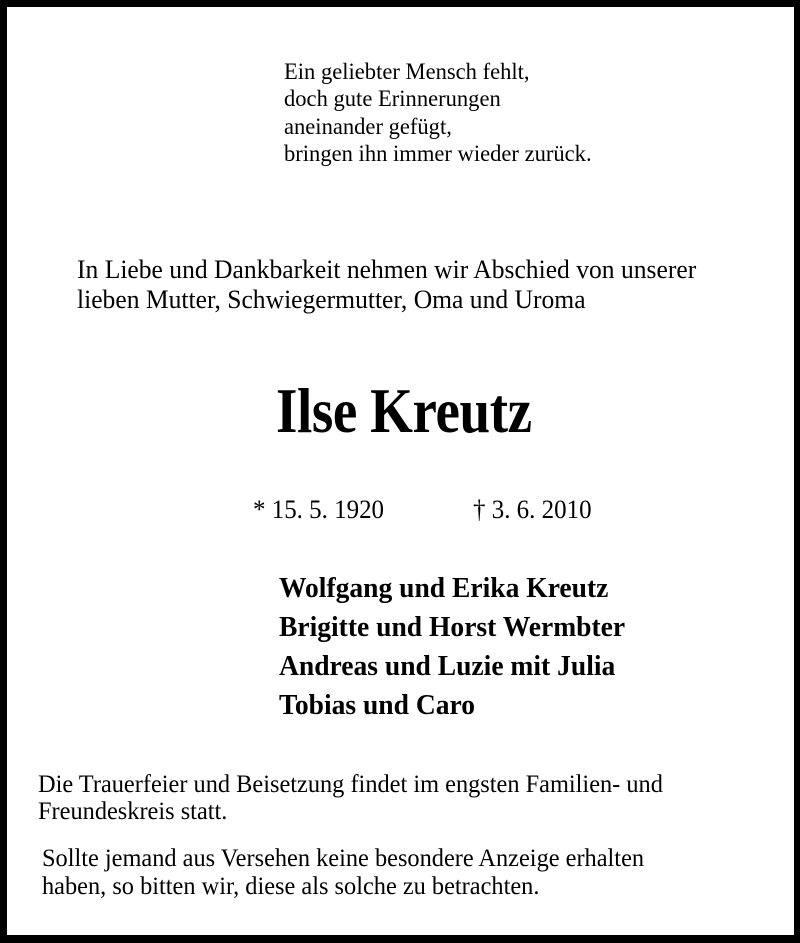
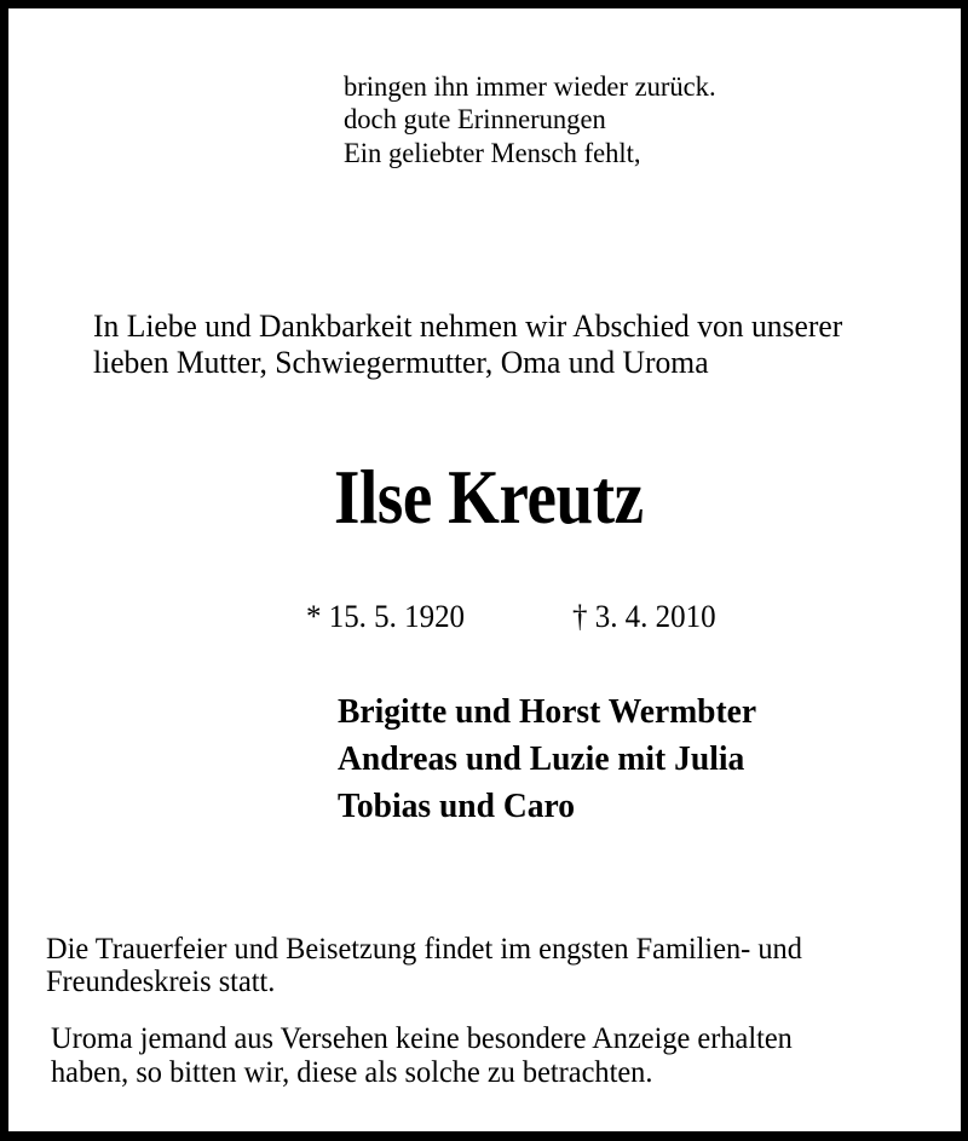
- Ein geliebter Mensch fehlt,
+ bringen ihn immer wieder zurück.
  doch gute Erinnerungen
- aneinander gefügt,
- bringen ihn immer wieder zurück.
+ Ein geliebter Mensch fehlt,
  In Liebe und Dankbarkeit nehmen wir Abschied von unserer
  lieben Mutter, Schwiegermutter, Oma und Uroma
  Ilse Kreutz
  * 15. 5. 1920
- † 3. 6. 2010
+ † 3. 4. 2010
- Wolfgang und Erika Kreutz
  Brigitte und Horst Wermbter
  Andreas und Luzie mit Julia
  Tobias und Caro
  Die Trauerfeier und Beisetzung findet im engsten Familien- und
  Freundeskreis statt.
- Sollte jemand aus Versehen keine besondere Anzeige erhalten
+ Uroma jemand aus Versehen keine besondere Anzeige erhalten
  haben, so bitten wir, diese als solche zu betrachten.
